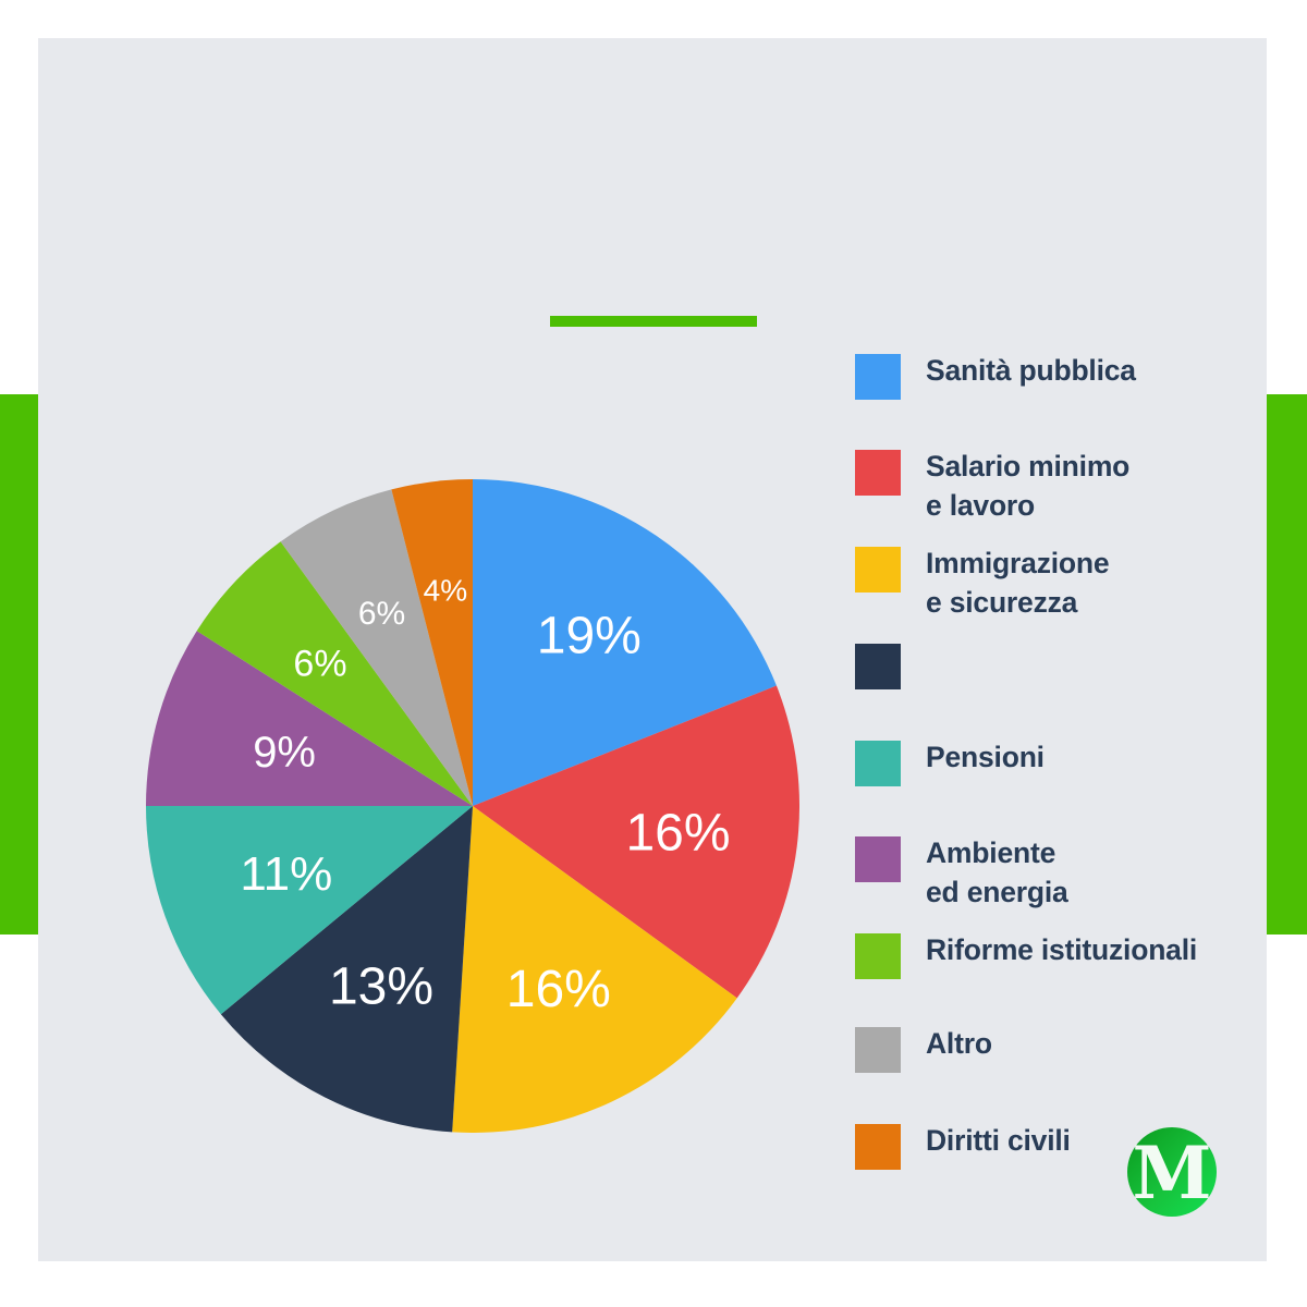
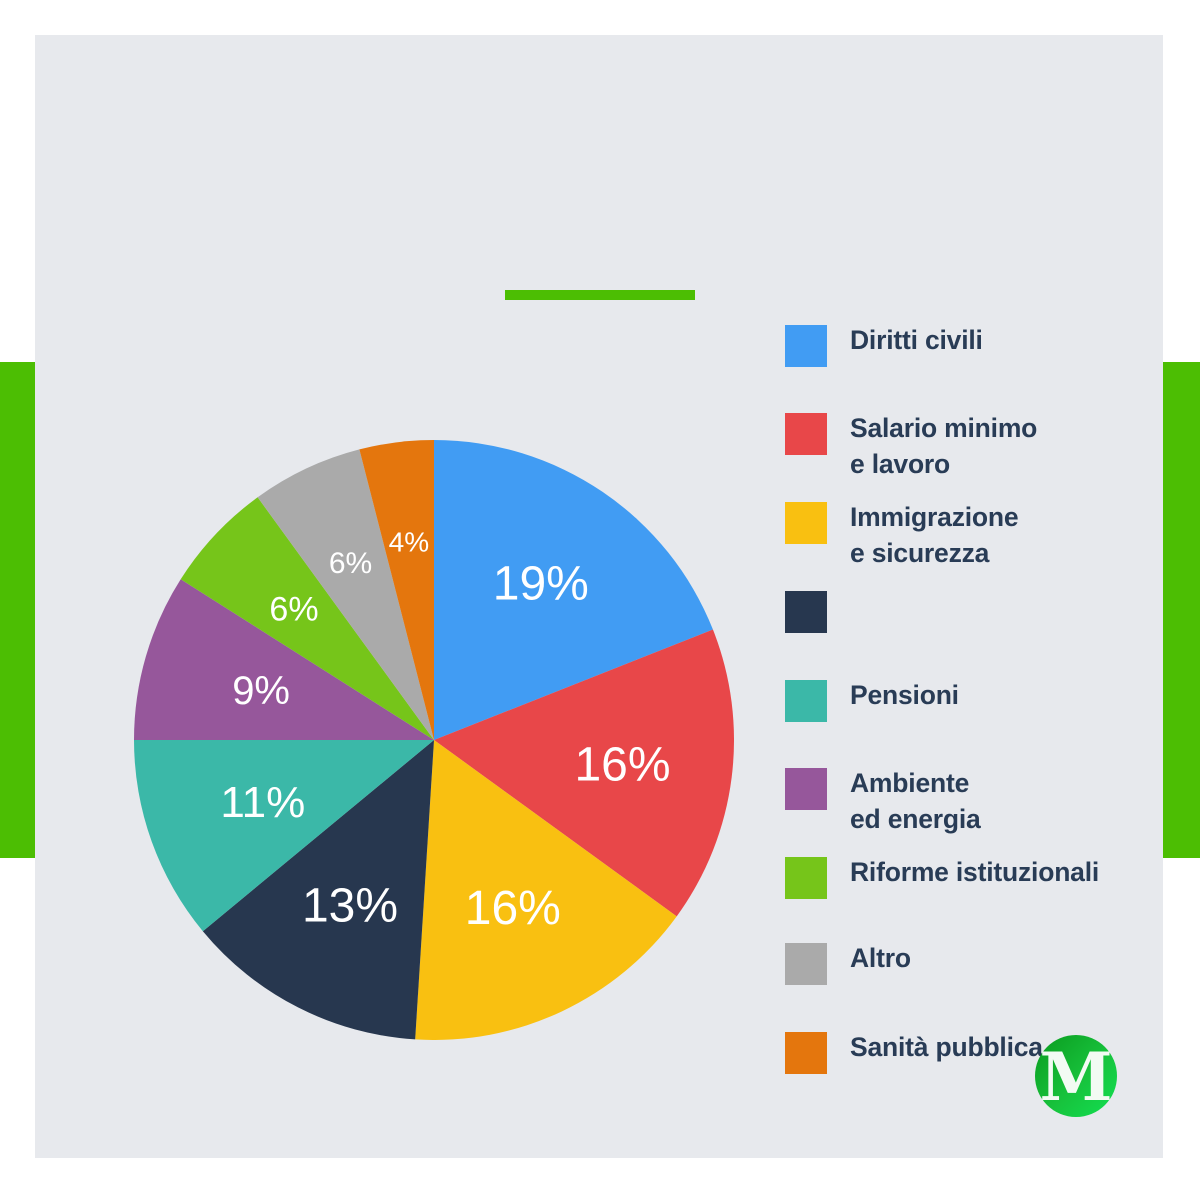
  19%
  16%
  16%
  13%
  11%
  9%
  6%
  6%
  4%
- Sanità pubblica
+ Diritti civili
  Salario minimo
  e lavoro
  Immigrazione
  e sicurezza
  Pensioni
  Ambiente
  ed energia
  Riforme istituzionali
  Altro
- Diritti civili
+ Sanità pubblica
  M
